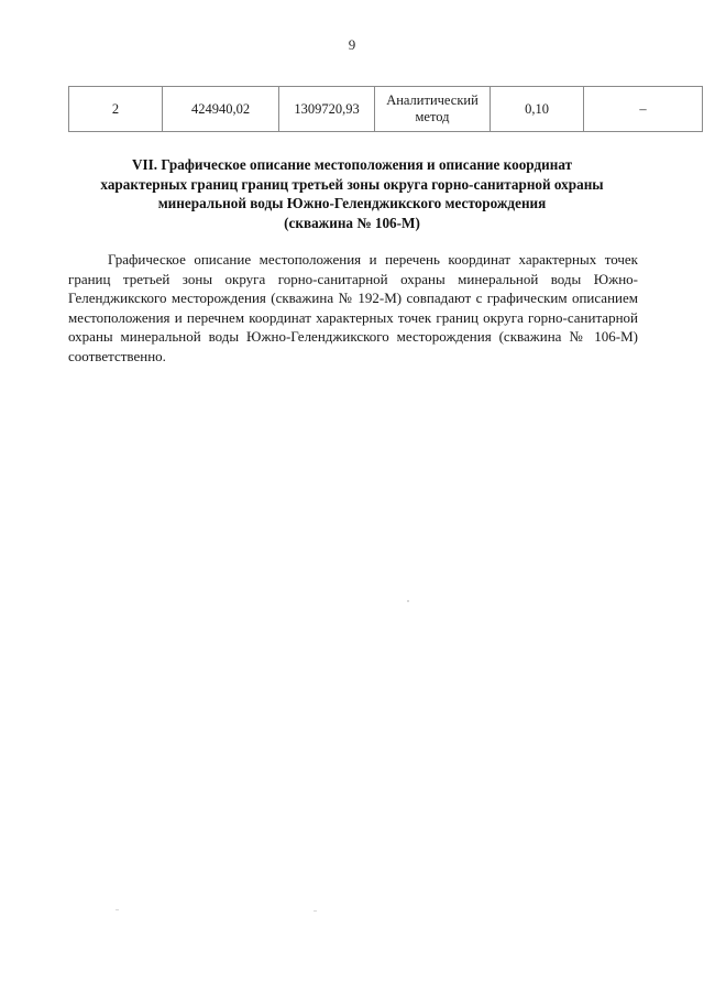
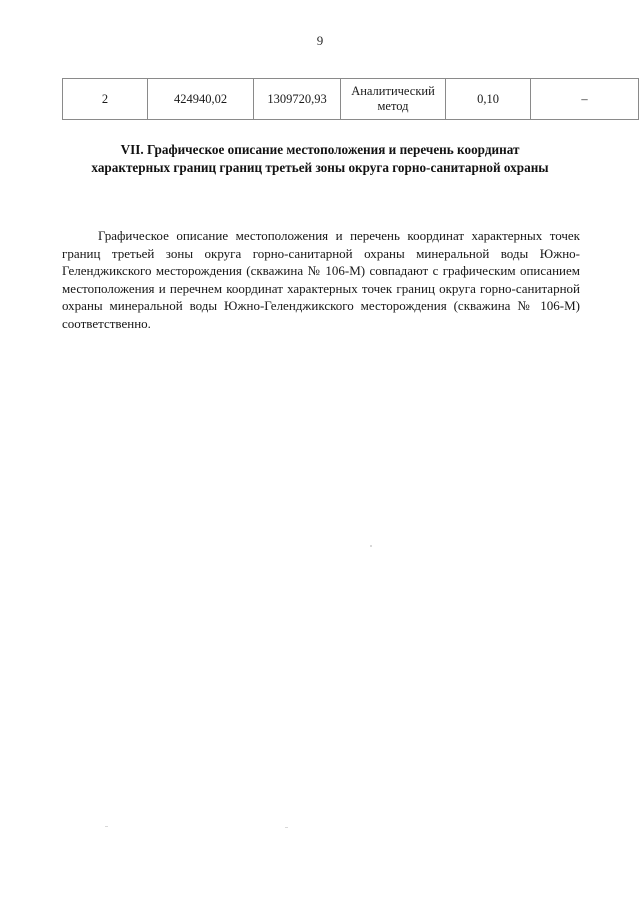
  9
  2	424940,02	1309720,93	Аналитический метод	0,10	–
- VII. Графическое описание местоположения и описание координат
+ VII. Графическое описание местоположения и перечень координат
  характерных границ границ третьей зоны округа горно-санитарной охраны
- минеральной воды Южно-Геленджикского месторождения
- (скважина № 106-М)
- Графическое описание местоположения и перечень координат характерных точек границ третьей зоны округа горно-санитарной охраны минеральной воды Южно-Геленджикского месторождения (скважина № 192-М) совпадают с графическим описанием местоположения и перечнем координат характерных точек границ округа горно-санитарной охраны минеральной воды Южно-Геленджикского месторождения (скважина № 106-М) соответственно.
+ Графическое описание местоположения и перечень координат характерных точек границ третьей зоны округа горно-санитарной охраны минеральной воды Южно-Геленджикского месторождения (скважина № 106-М) совпадают с графическим описанием местоположения и перечнем координат характерных точек границ округа горно-санитарной охраны минеральной воды Южно-Геленджикского месторождения (скважина № 106-М) соответственно.
